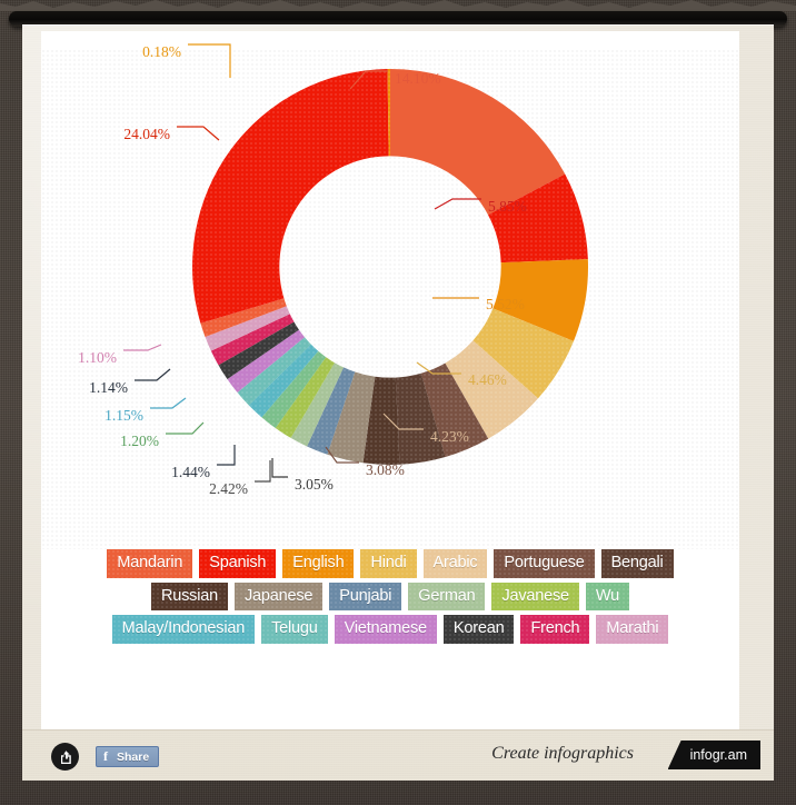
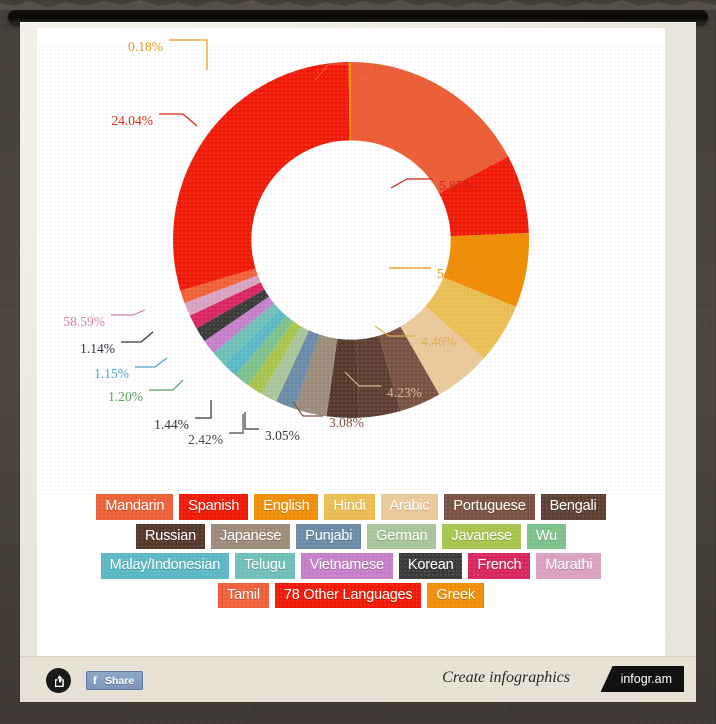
  0.18%
  14.10%
  5.85%
  5.52%
  4.46%
  4.23%
  3.08%
  3.05%
  2.42%
  1.44%
  1.20%
  1.15%
  1.14%
- 1.10%
+ 58.59%
  24.04%
  Mandarin
  Spanish
  English
  Hindi
  Arabic
  Portuguese
  Bengali
  Russian
  Japanese
  Punjabi
  German
  Javanese
  Wu
  Malay/Indonesian
  Telugu
  Vietnamese
  Korean
  French
  Marathi
+ Tamil
+ 78 Other Languages
+ Greek
  f
  Share
  Create infographics
  infogr.am
